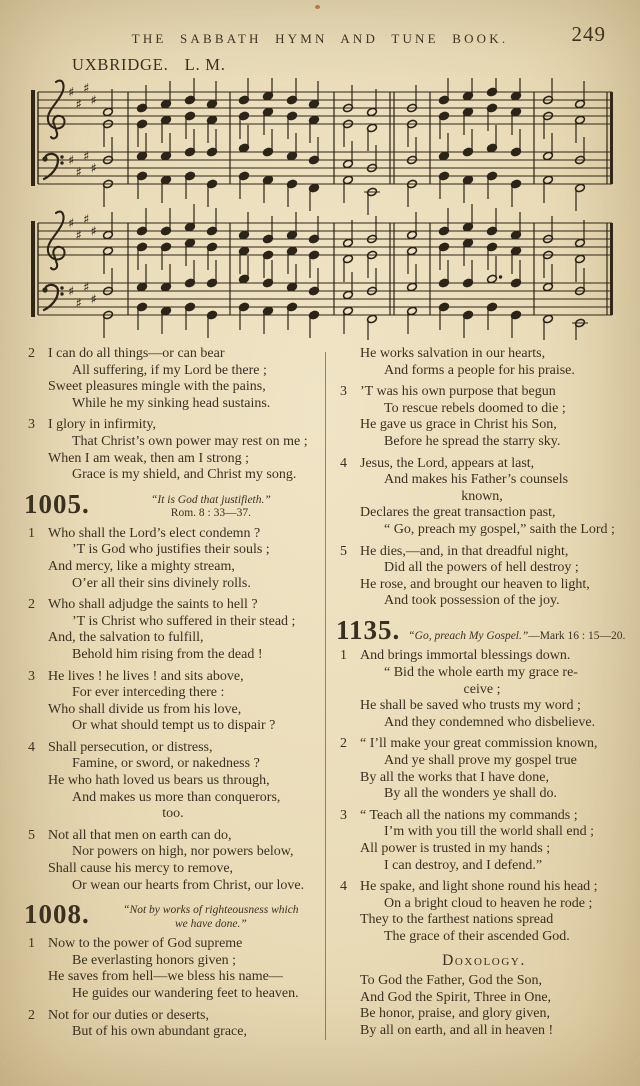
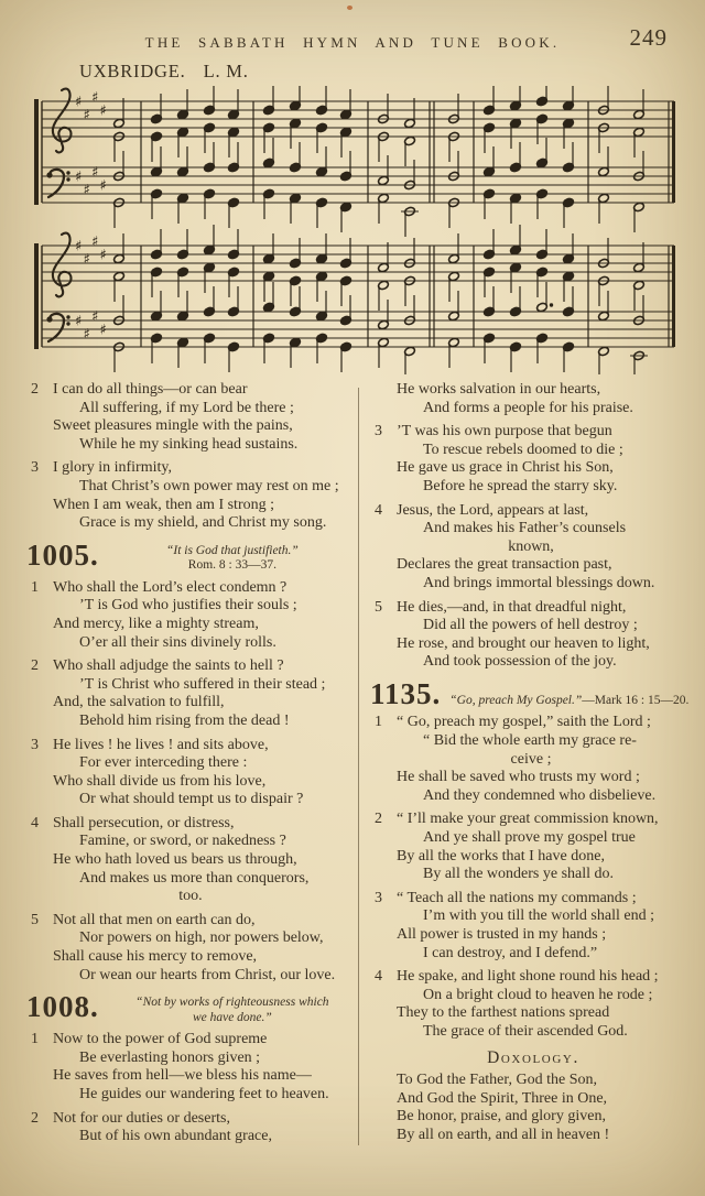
  THE SABBATH HYMN AND TUNE BOOK.
  249
  UXBRIDGE. L. M.
  ♯
  ♯
  ♯
  ♯
  ♯
  ♯
  ♯
  ♯
  ♯
  ♯
  ♯
  ♯
  ♯
  ♯
  ♯
  ♯
  2
  I can do all things—or can bear
  All suffering, if my Lord be there ;
  Sweet pleasures mingle with the pains,
  While he my sinking head sustains.
  3
  I glory in infirmity,
  That Christ’s own power may rest on me ;
  When I am weak, then am I strong ;
  Grace is my shield, and Christ my song.
  1005.
  “It is God that justifieth.”
  Rom. 8 : 33—37.
  1
  Who shall the Lord’s elect condemn ?
  ’T is God who justifies their souls ;
  And mercy, like a mighty stream,
  O’er all their sins divinely rolls.
  2
  Who shall adjudge the saints to hell ?
  ’T is Christ who suffered in their stead ;
  And, the salvation to fulfill,
  Behold him rising from the dead !
  3
  He lives ! he lives ! and sits above,
  For ever interceding there :
  Who shall divide us from his love,
  Or what should tempt us to dispair ?
  4
  Shall persecution, or distress,
  Famine, or sword, or nakedness ?
  He who hath loved us bears us through,
  And makes us more than conquerors,
  too.
  5
  Not all that men on earth can do,
  Nor powers on high, nor powers below,
  Shall cause his mercy to remove,
  Or wean our hearts from Christ, our love.
  1008.
  “Not by works of righteousness which
  we have done.”
  1
  Now to the power of God supreme
  Be everlasting honors given ;
  He saves from hell—we bless his name—
  He guides our wandering feet to heaven.
  2
  Not for our duties or deserts,
  But of his own abundant grace,
  He works salvation in our hearts,
  And forms a people for his praise.
  3
  ’T was his own purpose that begun
  To rescue rebels doomed to die ;
  He gave us grace in Christ his Son,
  Before he spread the starry sky.
  4
  Jesus, the Lord, appears at last,
  And makes his Father’s counsels
  known,
  Declares the great transaction past,
- “ Go, preach my gospel,” saith the Lord ;
+ And brings immortal blessings down.
  5
  He dies,—and, in that dreadful night,
  Did all the powers of hell destroy ;
  He rose, and brought our heaven to light,
  And took possession of the joy.
  1135.
  “Go, preach My Gospel.”—Mark 16 : 15—20.
  1
- And brings immortal blessings down.
+ “ Go, preach my gospel,” saith the Lord ;
  “ Bid the whole earth my grace re-
  ceive ;
  He shall be saved who trusts my word ;
  And they condemned who disbelieve.
  2
  “ I’ll make your great commission known,
  And ye shall prove my gospel true
  By all the works that I have done,
  By all the wonders ye shall do.
  3
  “ Teach all the nations my commands ;
  I’m with you till the world shall end ;
  All power is trusted in my hands ;
  I can destroy, and I defend.”
  4
  He spake, and light shone round his head ;
  On a bright cloud to heaven he rode ;
  They to the farthest nations spread
  The grace of their ascended God.
  Doxology.
  To God the Father, God the Son,
  And God the Spirit, Three in One,
  Be honor, praise, and glory given,
  By all on earth, and all in heaven !
